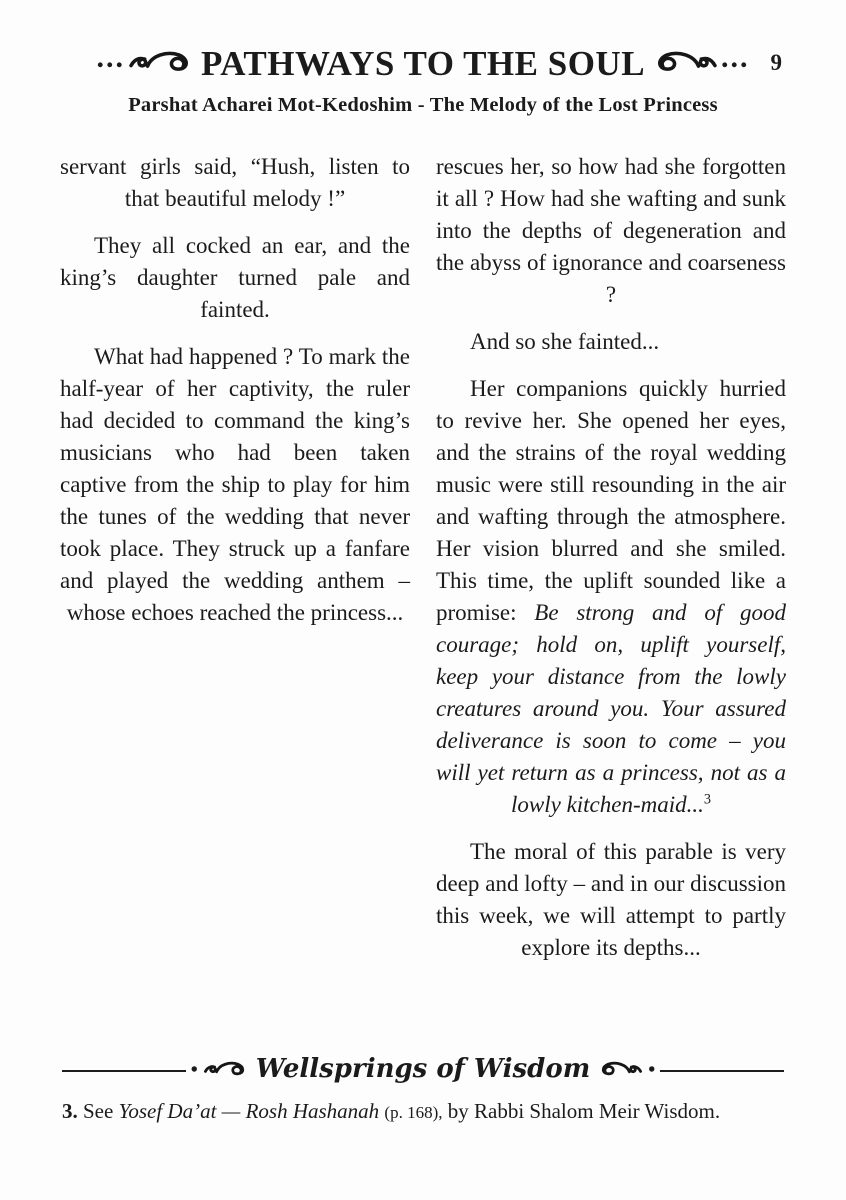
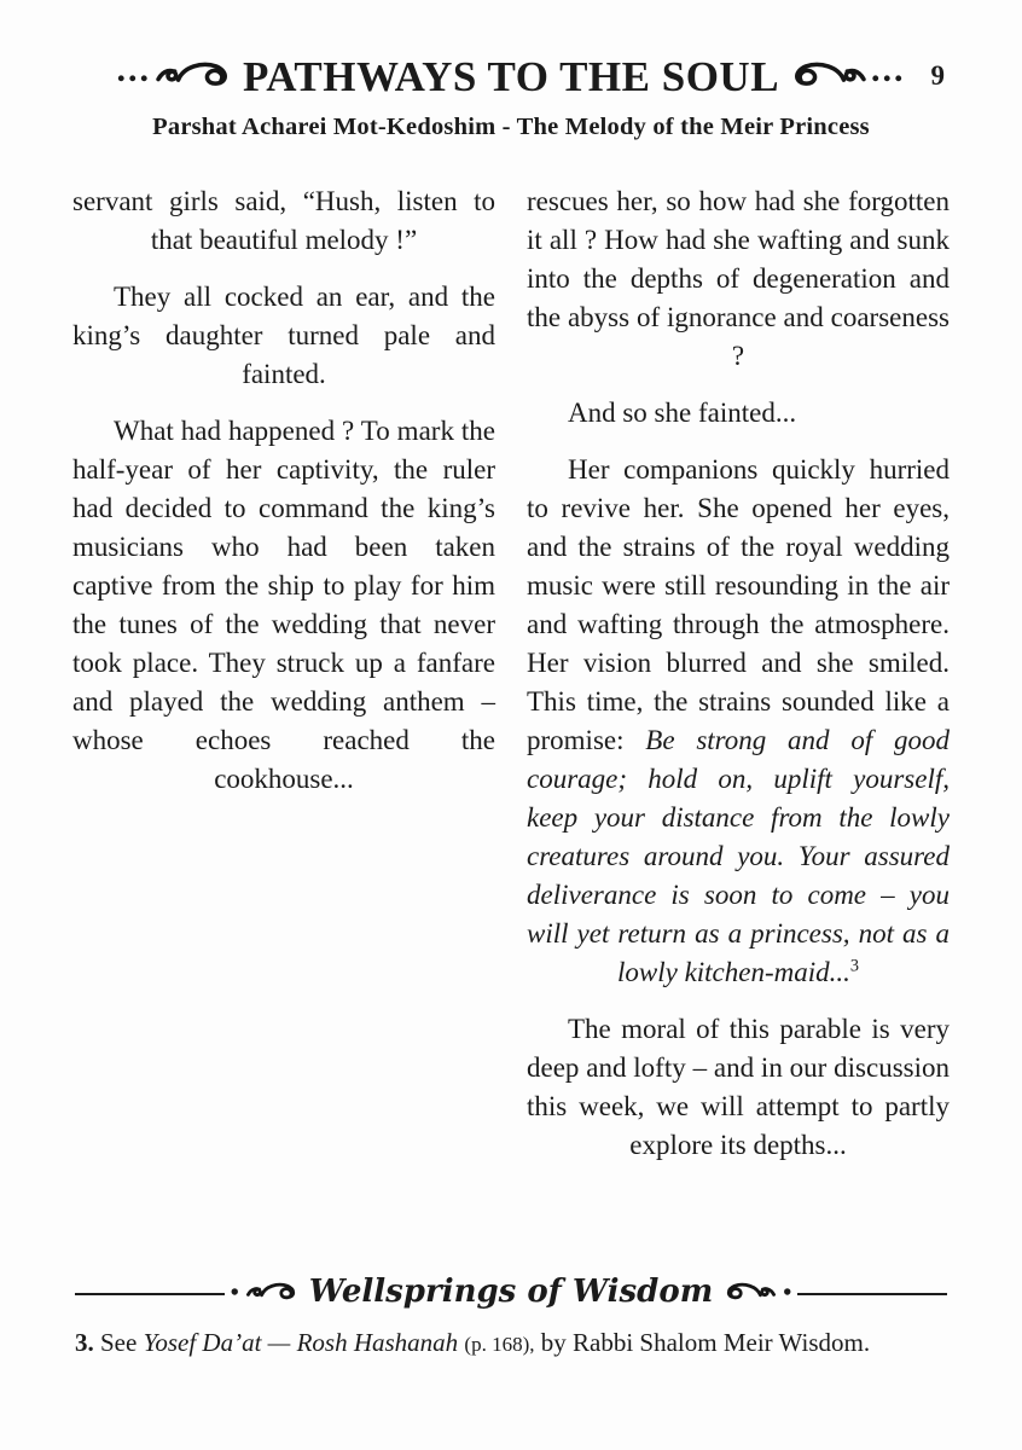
  ...
  PATHWAYS TO THE SOUL
  ...
  9
- Parshat Acharei Mot-Kedoshim - The Melody of the Lost Princess
+ Parshat Acharei Mot-Kedoshim - The Melody of the Meir Princess
  servant girls said, “Hush, listen to that beautiful melody !”
  They all cocked an ear, and the king’s daughter turned pale and fainted.
- What had happened ? To mark the half-year of her captivity, the ruler had decided to command the king’s musicians who had been taken captive from the ship to play for him the tunes of the wedding that never took place. They struck up a fanfare and played the wedding anthem – whose echoes reached the princess...
+ What had happened ? To mark the half-year of her captivity, the ruler had decided to command the king’s musicians who had been taken captive from the ship to play for him the tunes of the wedding that never took place. They struck up a fanfare and played the wedding anthem – whose echoes reached the cookhouse...
  rescues her, so how had she forgotten it all ? How had she wafting and sunk into the depths of degeneration and the abyss of ignorance and coarseness ?
  And so she fainted...
- Her companions quickly hurried to revive her. She opened her eyes, and the strains of the royal wedding music were still resounding in the air and wafting through the atmosphere. Her vision blurred and she smiled. This time, the uplift sounded like a promise: Be strong and of good courage; hold on, uplift yourself, keep your distance from the lowly creatures around you. Your assured deliverance is soon to come – you will yet return as a princess, not as a lowly kitchen-maid...3
+ Her companions quickly hurried to revive her. She opened her eyes, and the strains of the royal wedding music were still resounding in the air and wafting through the atmosphere. Her vision blurred and she smiled. This time, the strains sounded like a promise: Be strong and of good courage; hold on, uplift yourself, keep your distance from the lowly creatures around you. Your assured deliverance is soon to come – you will yet return as a princess, not as a lowly kitchen-maid...3
  The moral of this parable is very deep and lofty – and in our discussion this week, we will attempt to partly explore its depths...
  •
  Wellsprings of Wisdom
  •
  3. See Yosef Da’at — Rosh Hashanah (p. 168), by Rabbi Shalom Meir Wisdom.
